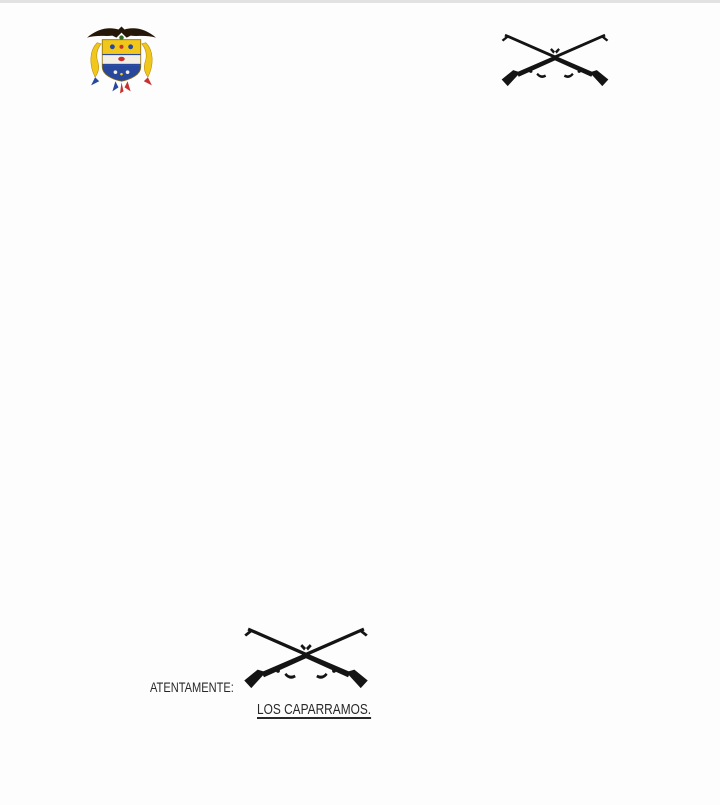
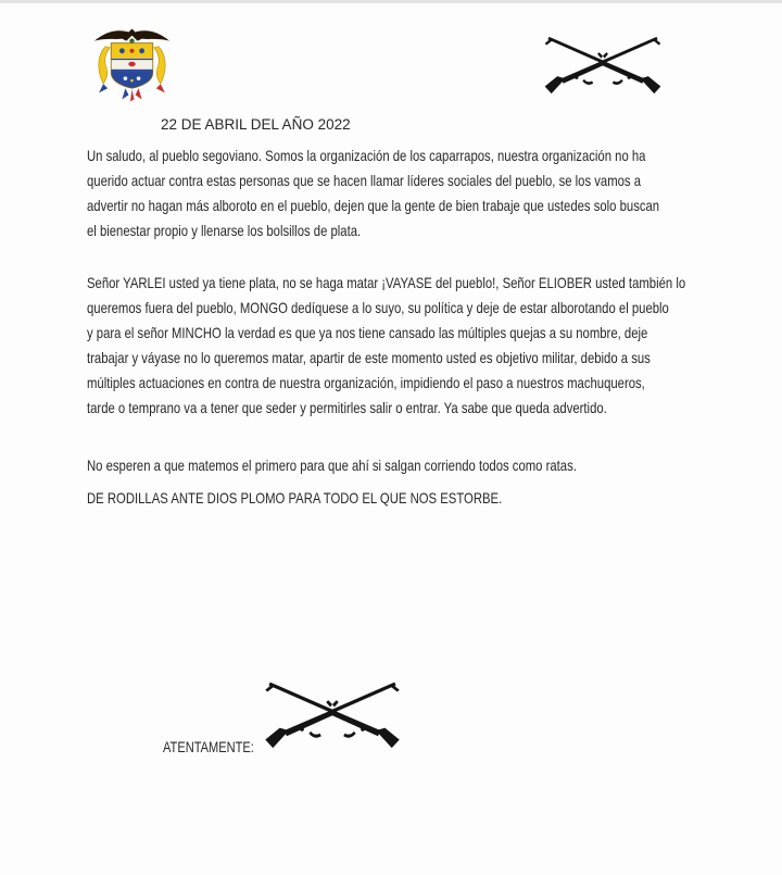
+ 22 DE ABRIL DEL AÑO 2022
+ Un saludo, al pueblo segoviano. Somos la organización de los caparrapos, nuestra organización no ha
+ querido actuar contra estas personas que se hacen llamar líderes sociales del pueblo, se los vamos a
+ advertir no hagan más alboroto en el pueblo, dejen que la gente de bien trabaje que ustedes solo buscan
+ el bienestar propio y llenarse los bolsillos de plata.
+ Señor YARLEI usted ya tiene plata, no se haga matar ¡VAYASE del pueblo!, Señor ELIOBER usted también lo
+ queremos fuera del pueblo, MONGO dedíquese a lo suyo, su política y deje de estar alborotando el pueblo
+ y para el señor MINCHO la verdad es que ya nos tiene cansado las múltiples quejas a su nombre, deje
+ trabajar y váyase no lo queremos matar, apartir de este momento usted es objetivo militar, debido a sus
+ múltiples actuaciones en contra de nuestra organización, impidiendo el paso a nuestros machuqueros,
+ tarde o temprano va a tener que seder y permitirles salir o entrar. Ya sabe que queda advertido.
+ No esperen a que matemos el primero para que ahí si salgan corriendo todos como ratas.
+ DE RODILLAS ANTE DIOS PLOMO PARA TODO EL QUE NOS ESTORBE.
  ATENTAMENTE:
- LOS CAPARRAMOS.
